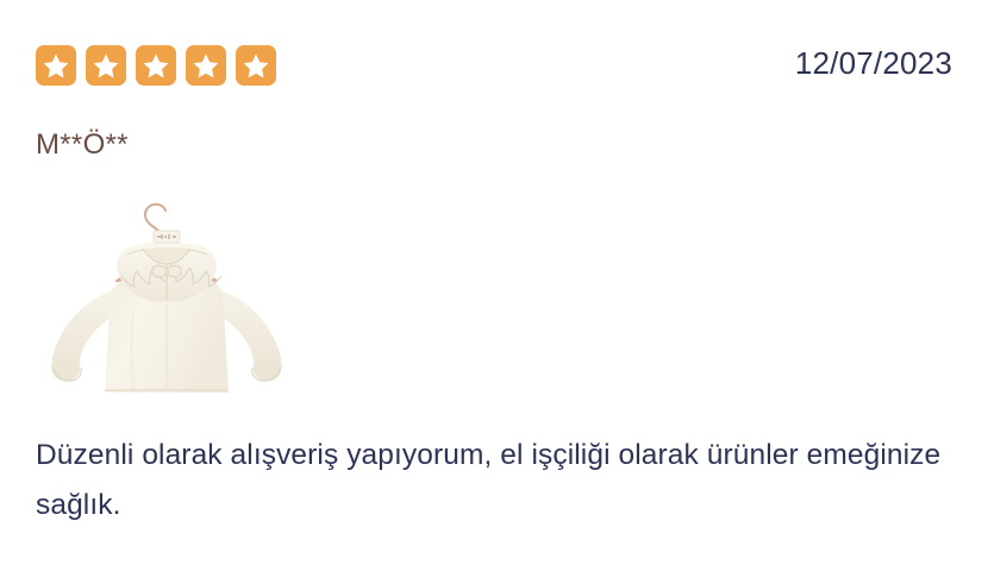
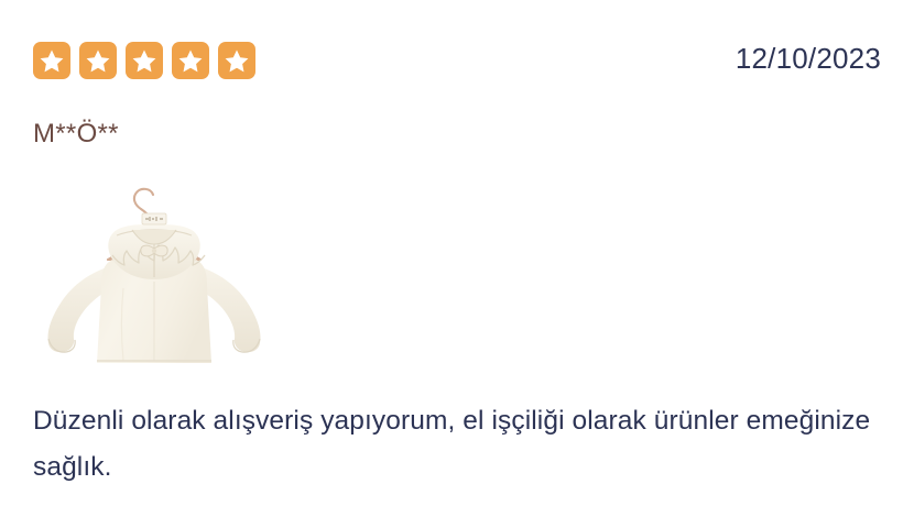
- 12/07/2023
+ 12/10/2023
  M**Ö**
  Düzenli olarak alışveriş yapıyorum, el işçiliği olarak ürünler emeğinize sağlık.
